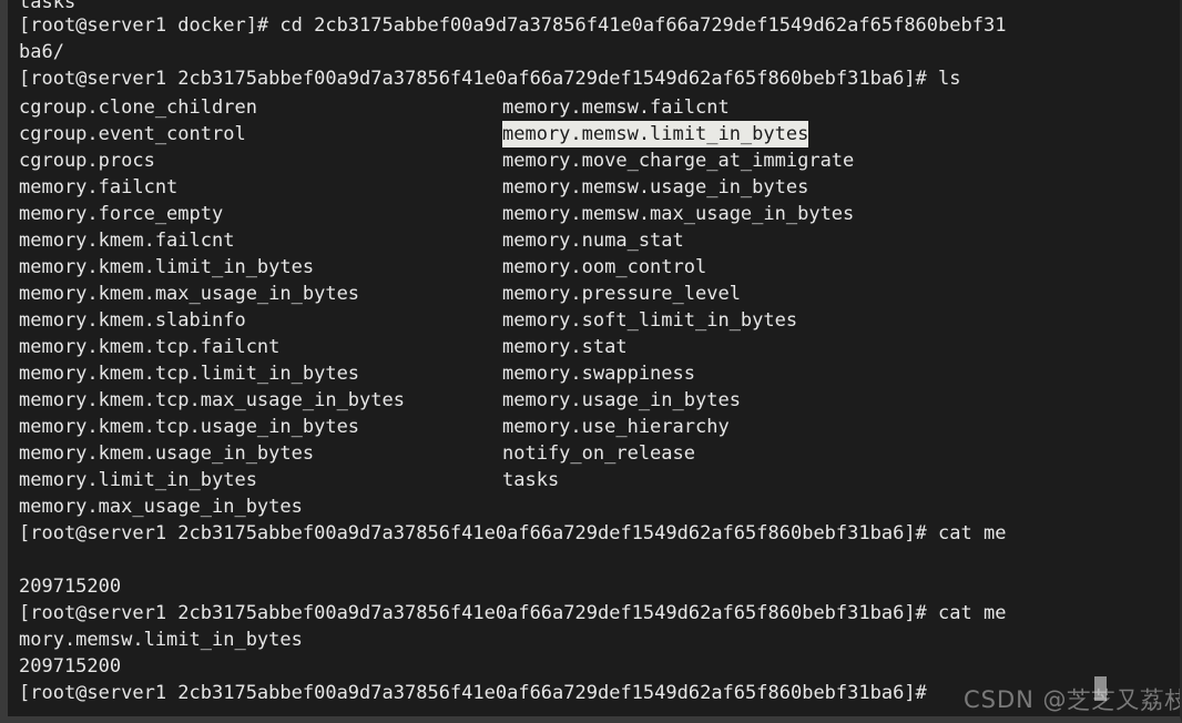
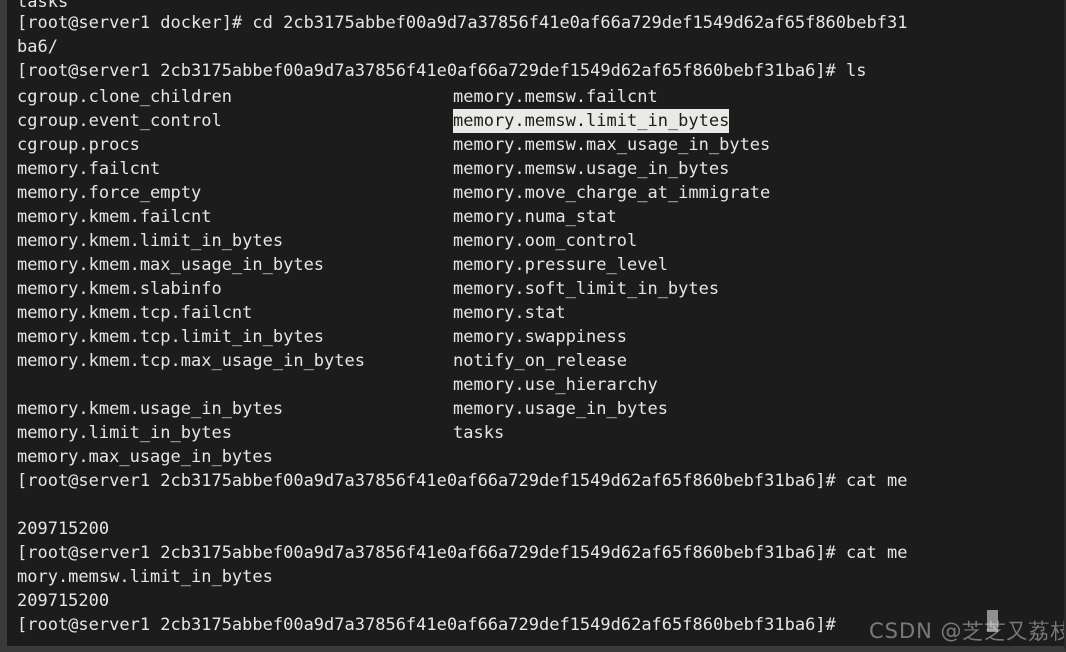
  tasks
  [root@server1 docker]# cd 2cb3175abbef00a9d7a37856f41e0af66a729def1549d62af65f860bebf31
  ba6/
  [root@server1 2cb3175abbef00a9d7a37856f41e0af66a729def1549d62af65f860bebf31ba6]# ls
  cgroup.clone_children
  cgroup.event_control
  cgroup.procs
  memory.failcnt
  memory.force_empty
  memory.kmem.failcnt
  memory.kmem.limit_in_bytes
  memory.kmem.max_usage_in_bytes
  memory.kmem.slabinfo
  memory.kmem.tcp.failcnt
  memory.kmem.tcp.limit_in_bytes
  memory.kmem.tcp.max_usage_in_bytes
- memory.kmem.tcp.usage_in_bytes
  memory.kmem.usage_in_bytes
  memory.limit_in_bytes
  memory.max_usage_in_bytes
  memory.memsw.failcnt
  memory.memsw.limit_in_bytes
- memory.move_charge_at_immigrate
+ memory.memsw.max_usage_in_bytes
  memory.memsw.usage_in_bytes
- memory.memsw.max_usage_in_bytes
+ memory.move_charge_at_immigrate
  memory.numa_stat
  memory.oom_control
  memory.pressure_level
  memory.soft_limit_in_bytes
  memory.stat
  memory.swappiness
- memory.usage_in_bytes
+ notify_on_release
  memory.use_hierarchy
- notify_on_release
+ memory.usage_in_bytes
  tasks
  [root@server1 2cb3175abbef00a9d7a37856f41e0af66a729def1549d62af65f860bebf31ba6]# cat me
  209715200
  [root@server1 2cb3175abbef00a9d7a37856f41e0af66a729def1549d62af65f860bebf31ba6]# cat me
  mory.memsw.limit_in_bytes
  209715200
  [root@server1 2cb3175abbef00a9d7a37856f41e0af66a729def1549d62af65f860bebf31ba6]#
  CSDN @芝芝又荔枝
